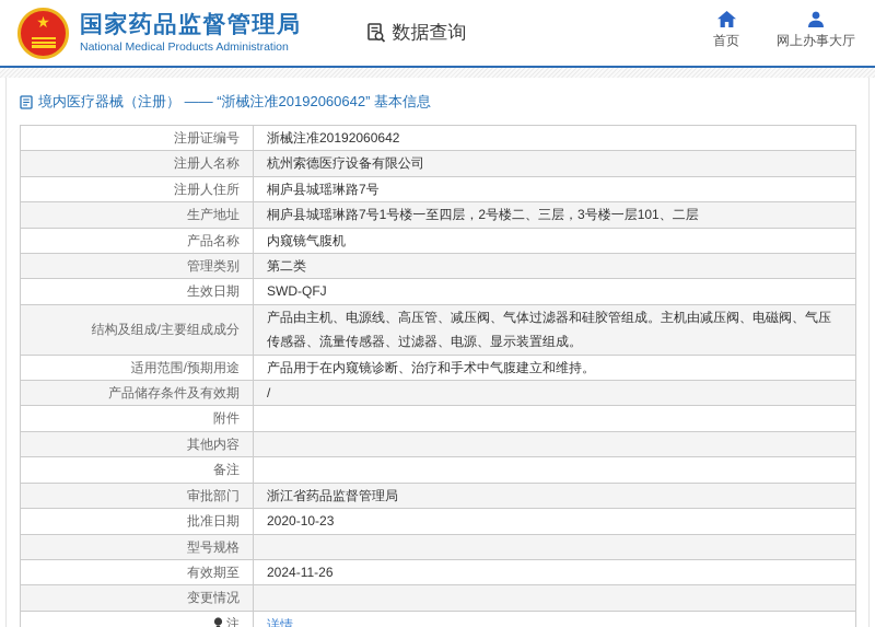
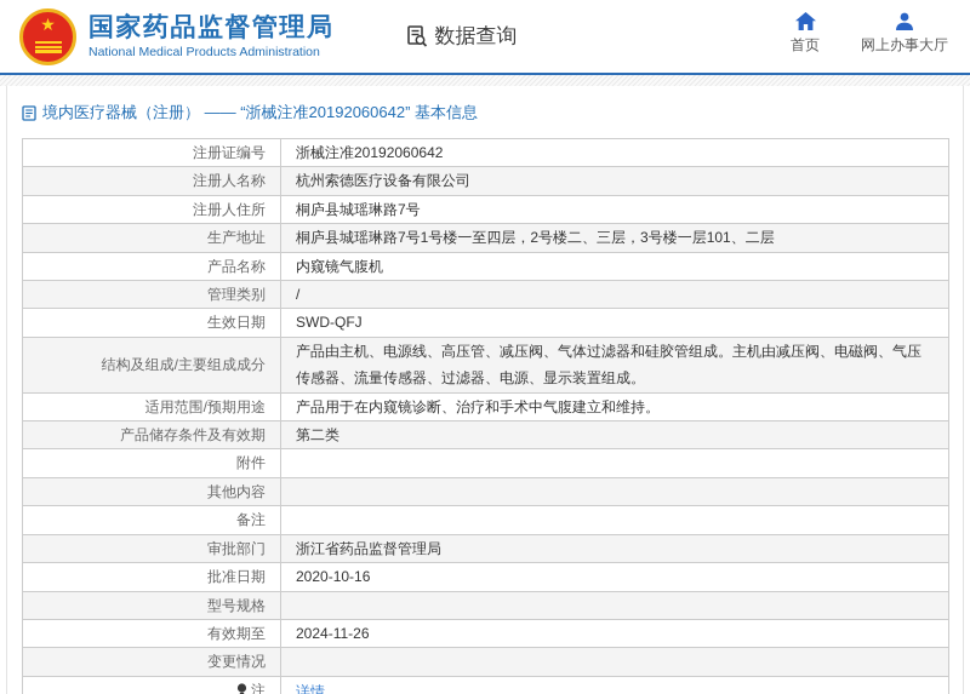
  ★
  国家药品监督管理局
  National Medical Products Administration
  数据查询
  首页
  网上办事大厅
  境内医疗器械（注册） —— “浙械注准20192060642” 基本信息
  注册证编号	浙械注准20192060642
  注册人名称	杭州索德医疗设备有限公司
  注册人住所	桐庐县城瑶琳路7号
  生产地址	桐庐县城瑶琳路7号1号楼一至四层，2号楼二、三层，3号楼一层101、二层
  产品名称	内窥镜气腹机
- 管理类别	第二类
+ 管理类别	/
  生效日期	SWD-QFJ
  结构及组成/主要组成成分	产品由主机、电源线、高压管、减压阀、气体过滤器和硅胶管组成。主机由减压阀、电磁阀、气压传感器、流量传感器、过滤器、电源、显示装置组成。
  适用范围/预期用途	产品用于在内窥镜诊断、治疗和手术中气腹建立和维持。
- 产品储存条件及有效期	/
+ 产品储存条件及有效期	第二类
  附件
  其他内容
  备注
  审批部门	浙江省药品监督管理局
- 批准日期	2020-10-23
+ 批准日期	2020-10-16
  型号规格
  有效期至	2024-11-26
  变更情况
  注	详情
